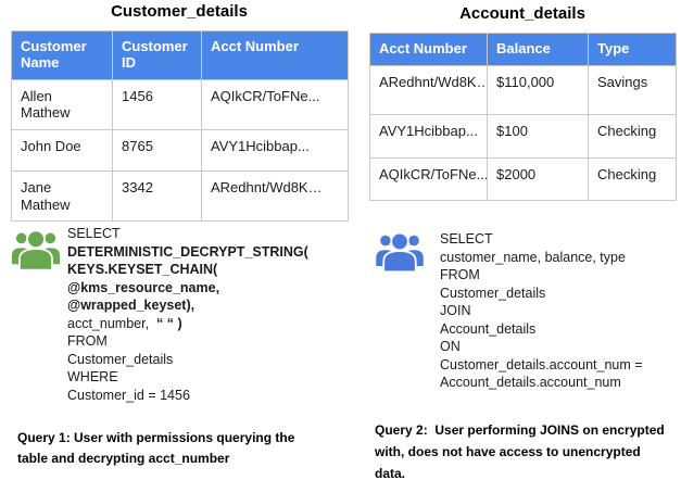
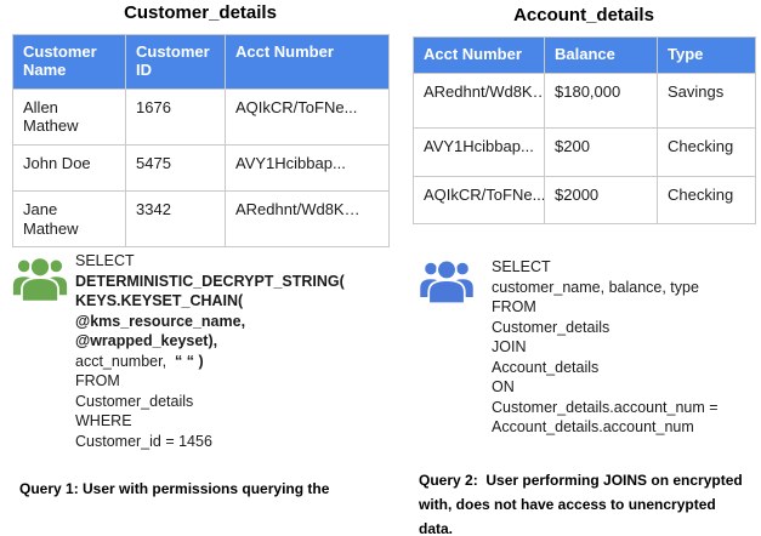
  Customer_details
  Account_details
  Customer Name	Customer ID	Acct Number
- Allen Mathew	1456	AQIkCR/ToFNe...
+ Allen Mathew	1676	AQIkCR/ToFNe...
- John Doe	8765	AVY1Hcibbap...
+ John Doe	5475	AVY1Hcibbap...
  Jane Mathew	3342	ARedhnt/Wd8K…
  Acct Number	Balance	Type
- ARedhnt/Wd8K…	$110,000	Savings
+ ARedhnt/Wd8K…	$180,000	Savings
- AVY1Hcibbap...	$100	Checking
+ AVY1Hcibbap...	$200	Checking
  AQIkCR/ToFNe...	$2000	Checking
  SELECT
  DETERMINISTIC_DECRYPT_STRING(
  KEYS.KEYSET_CHAIN(
  @kms_resource_name,
  @wrapped_keyset),
  acct_number, “ “ )
  FROM
  Customer_details
  WHERE
  Customer_id = 1456
  SELECT
  customer_name, balance, type
  FROM
  Customer_details
  JOIN
  Account_details
  ON
  Customer_details.account_num =
  Account_details.account_num
  Query 1: User with permissions querying the
- table and decrypting acct_number
  Query 2: User performing JOINS on encrypted
  with, does not have access to unencrypted
  data.
